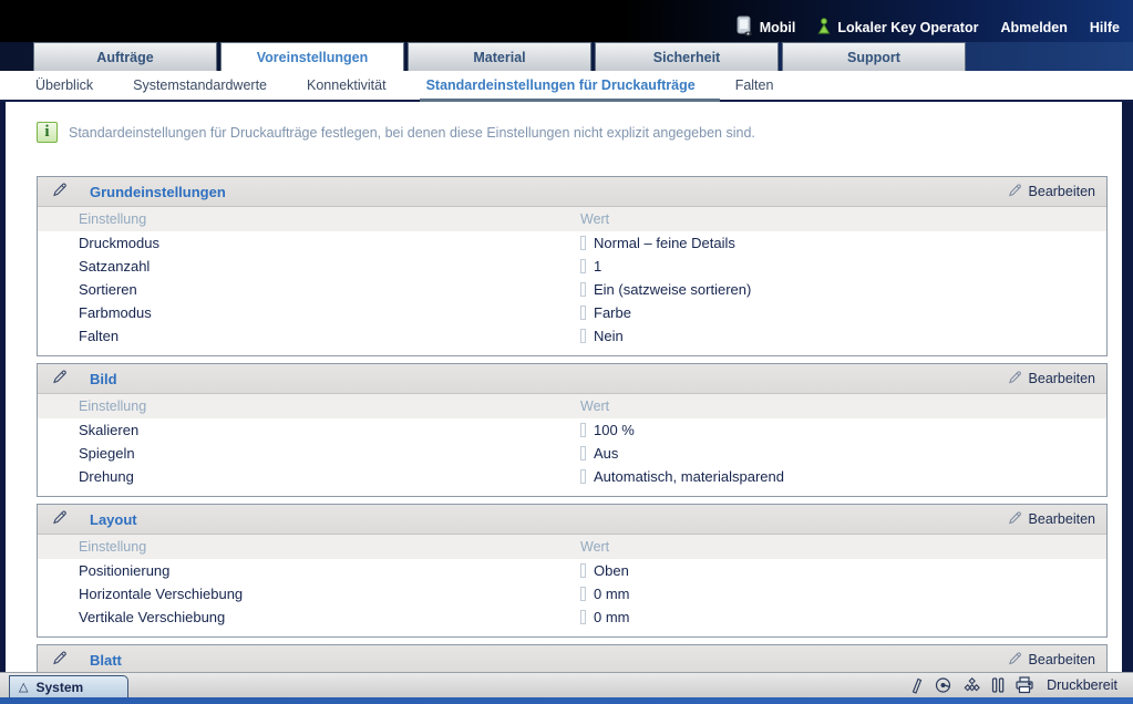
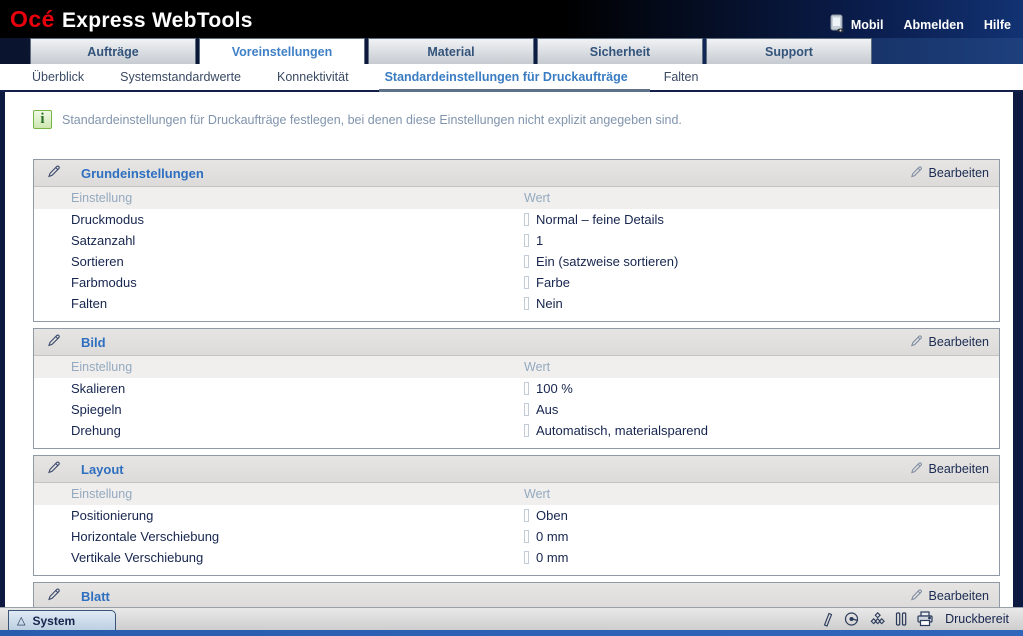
+ Océ
+ Express WebTools
  Mobil
- Lokaler Key Operator
  Abmelden
  Hilfe
  Aufträge
  Voreinstellungen
  Material
  Sicherheit
  Support
  Überblick
  Systemstandardwerte
  Konnektivität
  Standardeinstellungen für Druckaufträge
  Falten
  i
  Standardeinstellungen für Druckaufträge festlegen, bei denen diese Einstellungen nicht explizit angegeben sind.
  Grundeinstellungen
  Bearbeiten
  Einstellung
  Wert
  Druckmodus
  Normal – feine Details
  Satzanzahl
  1
  Sortieren
  Ein (satzweise sortieren)
  Farbmodus
  Farbe
  Falten
  Nein
  Bild
  Bearbeiten
  Einstellung
  Wert
  Skalieren
  100 %
  Spiegeln
  Aus
  Drehung
  Automatisch, materialsparend
  Layout
  Bearbeiten
  Einstellung
  Wert
  Positionierung
  Oben
  Horizontale Verschiebung
  0 mm
  Vertikale Verschiebung
  0 mm
  Blatt
  Bearbeiten
  △
  System
  Druckbereit
